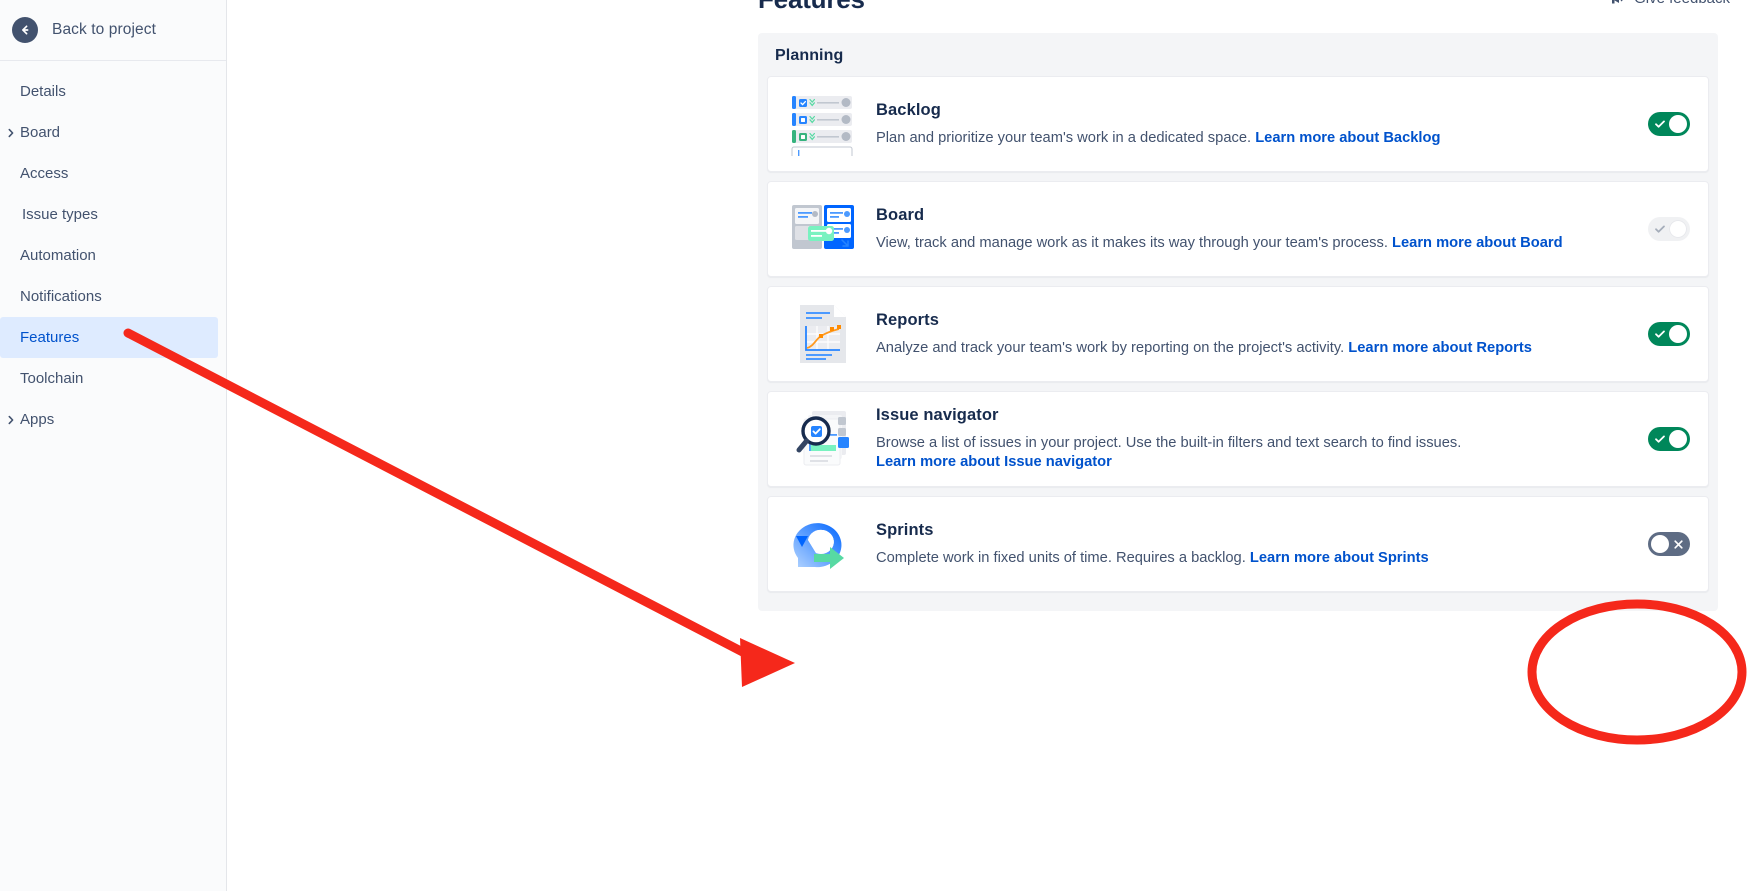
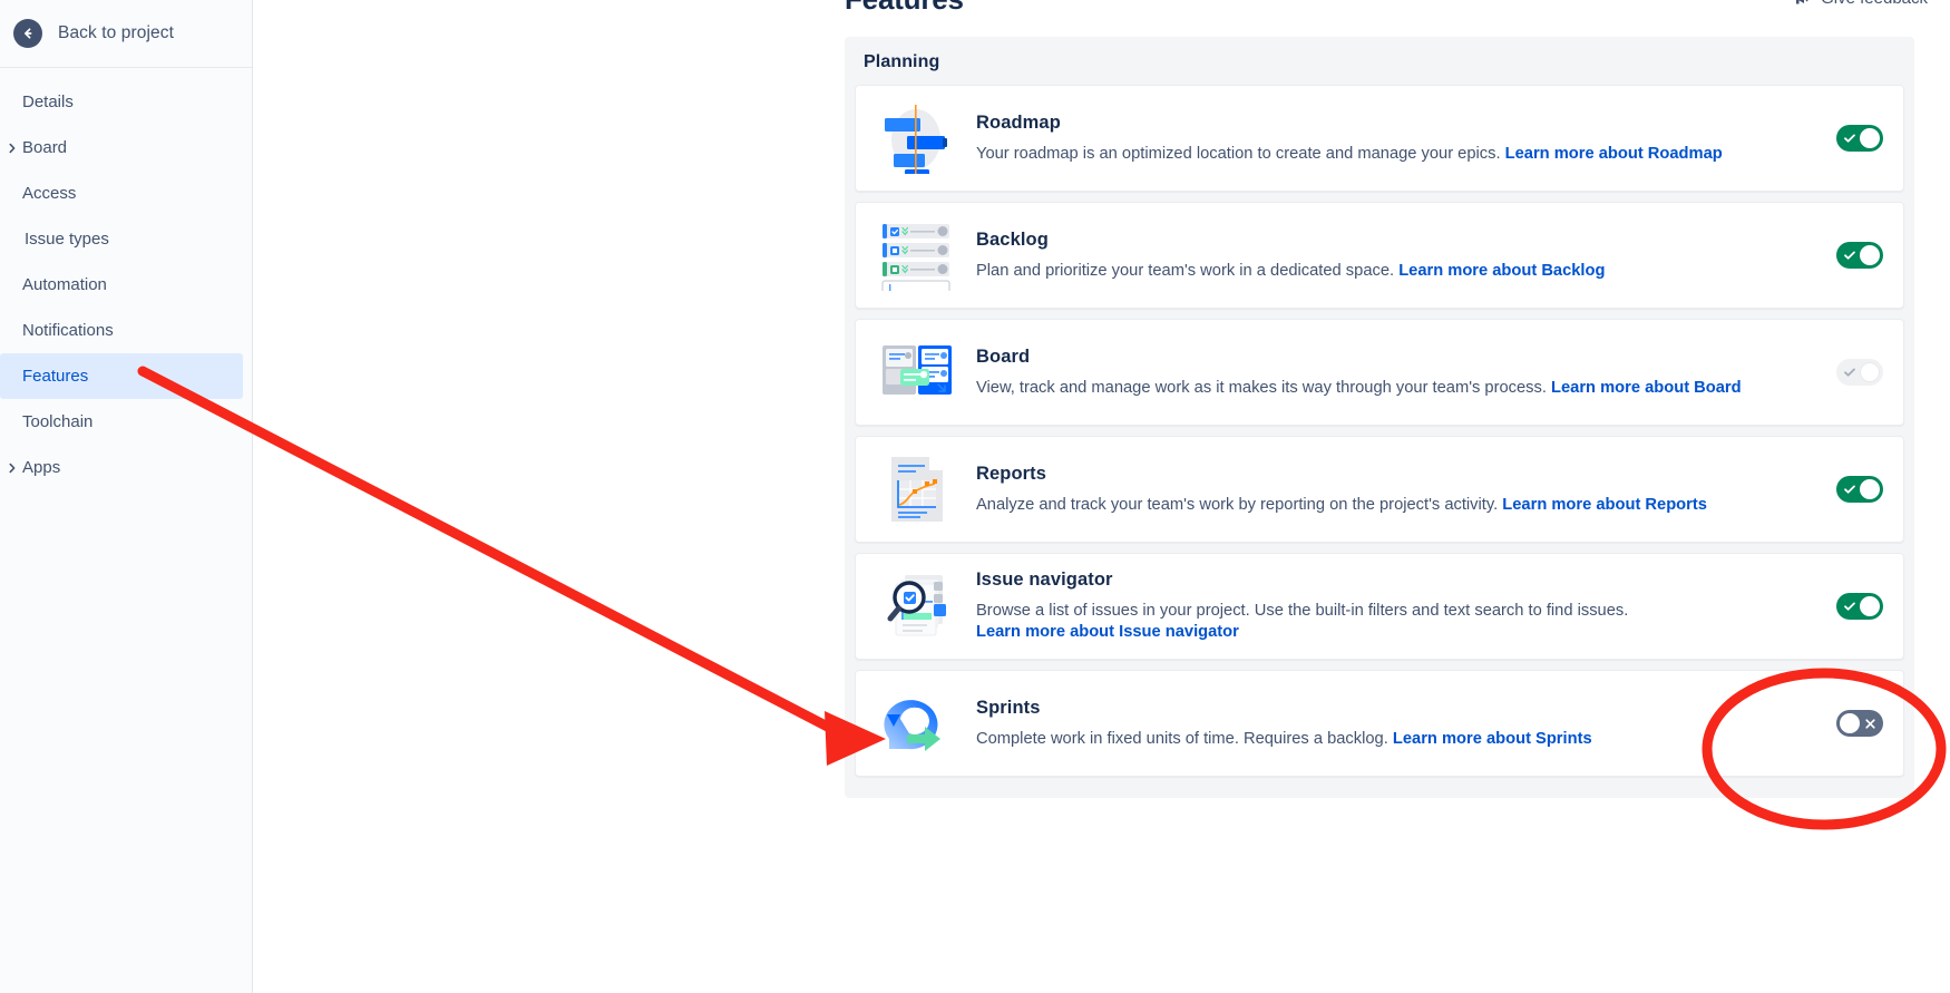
  Back to project
  Details
  Board
  Access
  Issue types
  Automation
  Notifications
  Features
  Toolchain
  Apps
  Planning
+ Roadmap
+ Your roadmap is an optimized location to create and manage your epics. Learn more about Roadmap
  Backlog
  Plan and prioritize your team's work in a dedicated space. Learn more about Backlog
  Board
  View, track and manage work as it makes its way through your team's process. Learn more about Board
  Reports
  Analyze and track your team's work by reporting on the project's activity. Learn more about Reports
  Issue navigator
  Browse a list of issues in your project. Use the built-in filters and text search to find issues.
  Learn more about Issue navigator
  Sprints
  Complete work in fixed units of time. Requires a backlog. Learn more about Sprints
